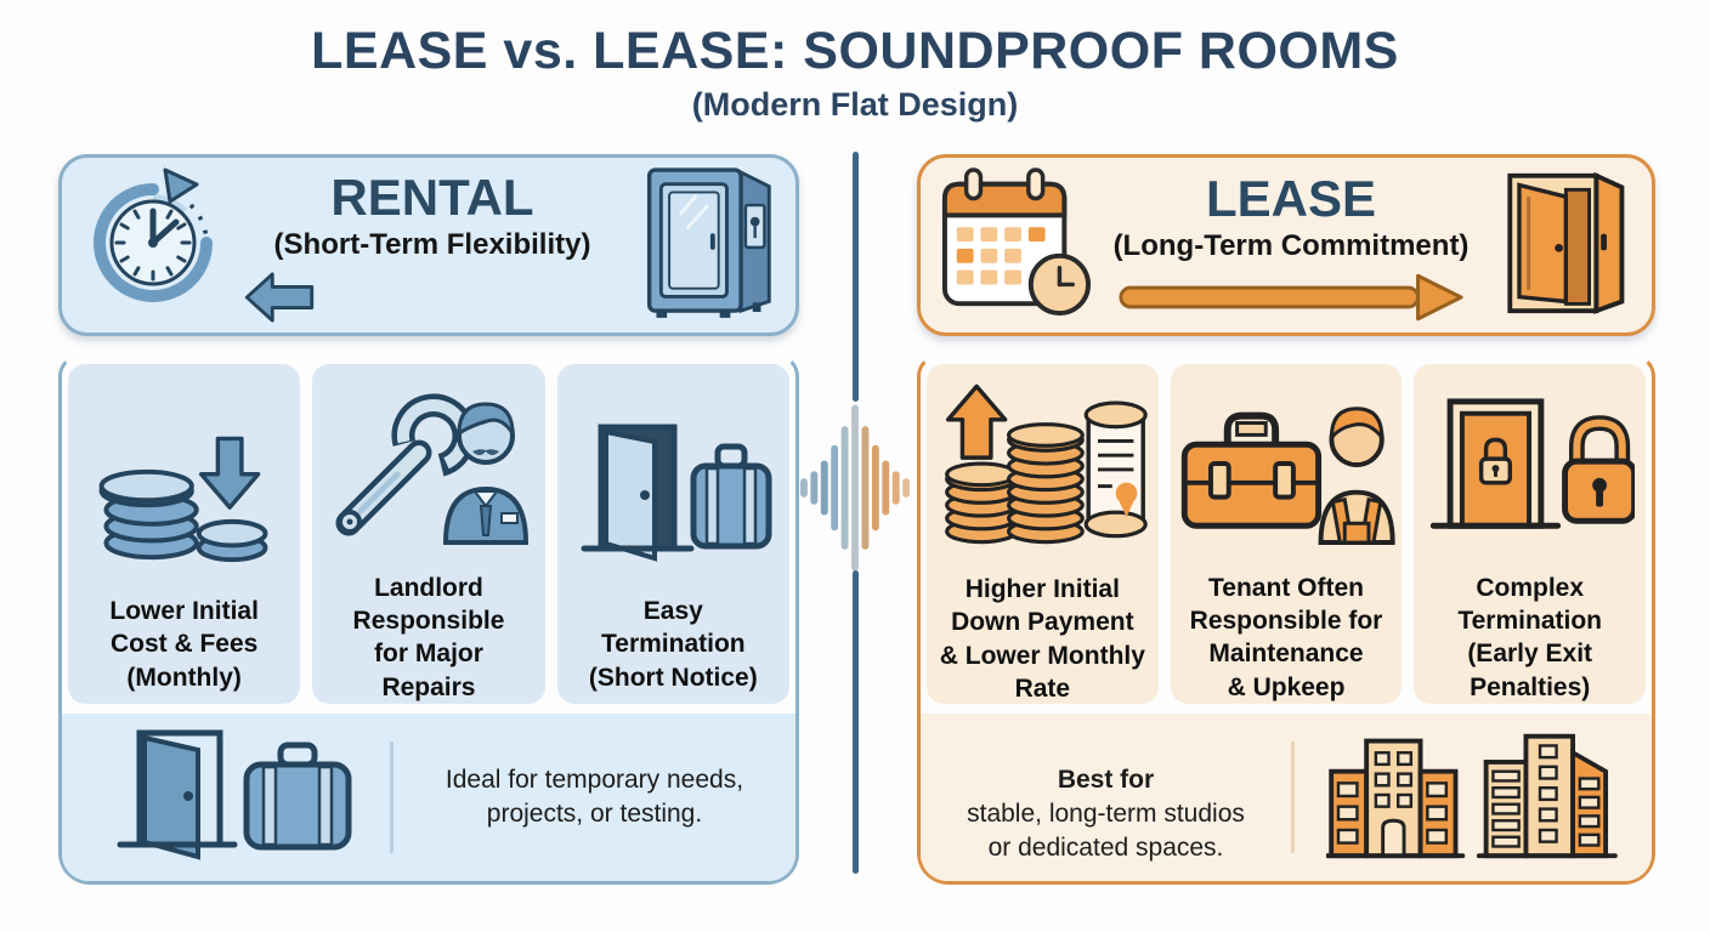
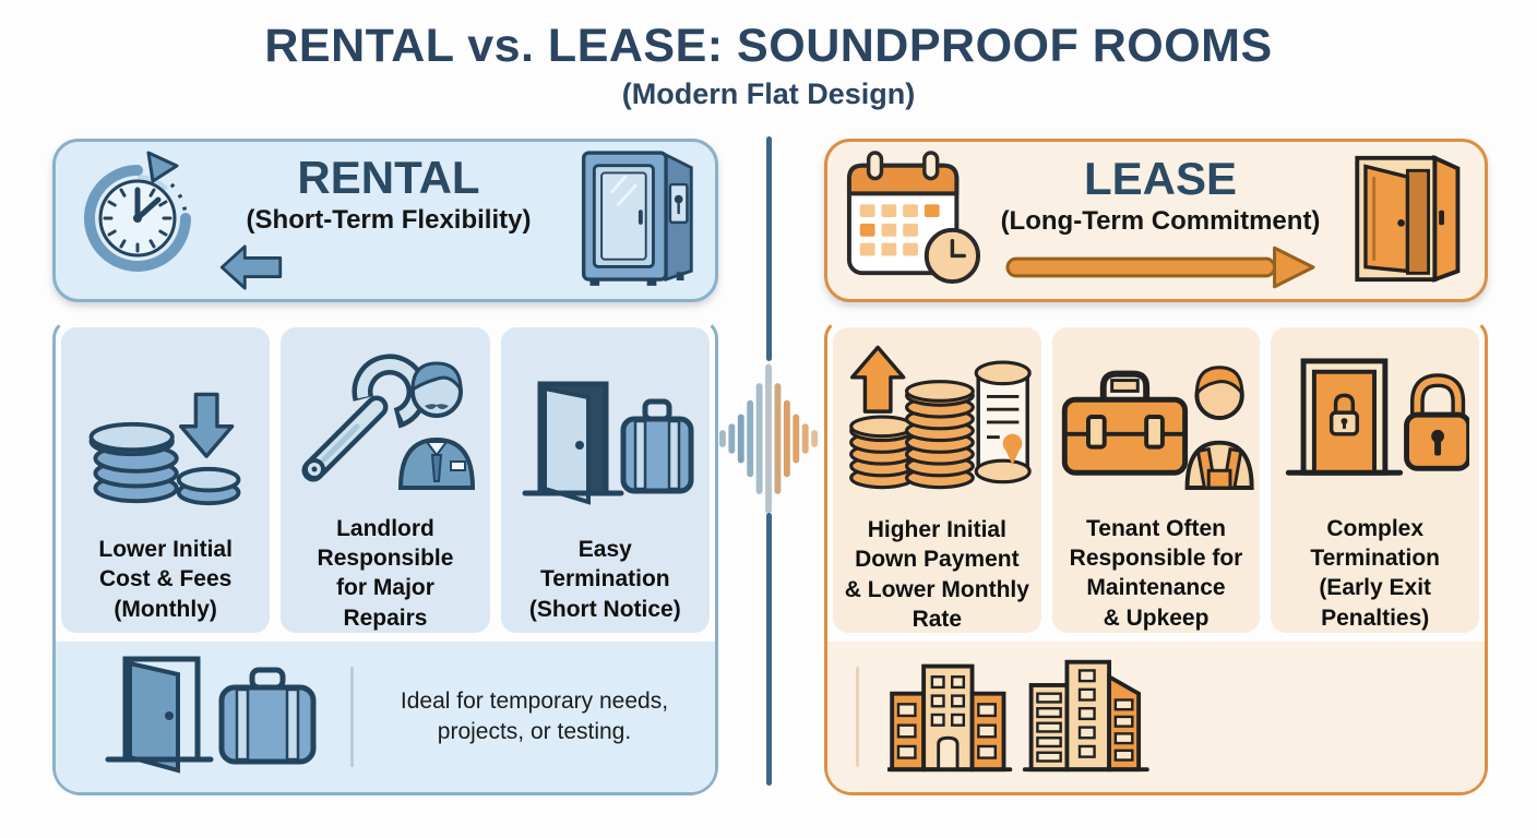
- LEASE vs. LEASE: SOUNDPROOF ROOMS
+ RENTAL vs. LEASE: SOUNDPROOF ROOMS
  (Modern Flat Design)
  RENTAL
  (Short-Term Flexibility)
  Lower Initial
  Cost & Fees
  (Monthly)
  Landlord
  Responsible
  for Major
  Repairs
  Easy
  Termination
  (Short Notice)
  Ideal for temporary needs,
  projects, or testing.
  LEASE
  (Long-Term Commitment)
  Higher Initial
  Down Payment
  & Lower Monthly
  Rate
  Tenant Often
  Responsible for
  Maintenance
  & Upkeep
  Complex
  Termination
  (Early Exit
  Penalties)
- Best for
- stable, long-term studios
- or dedicated spaces.
